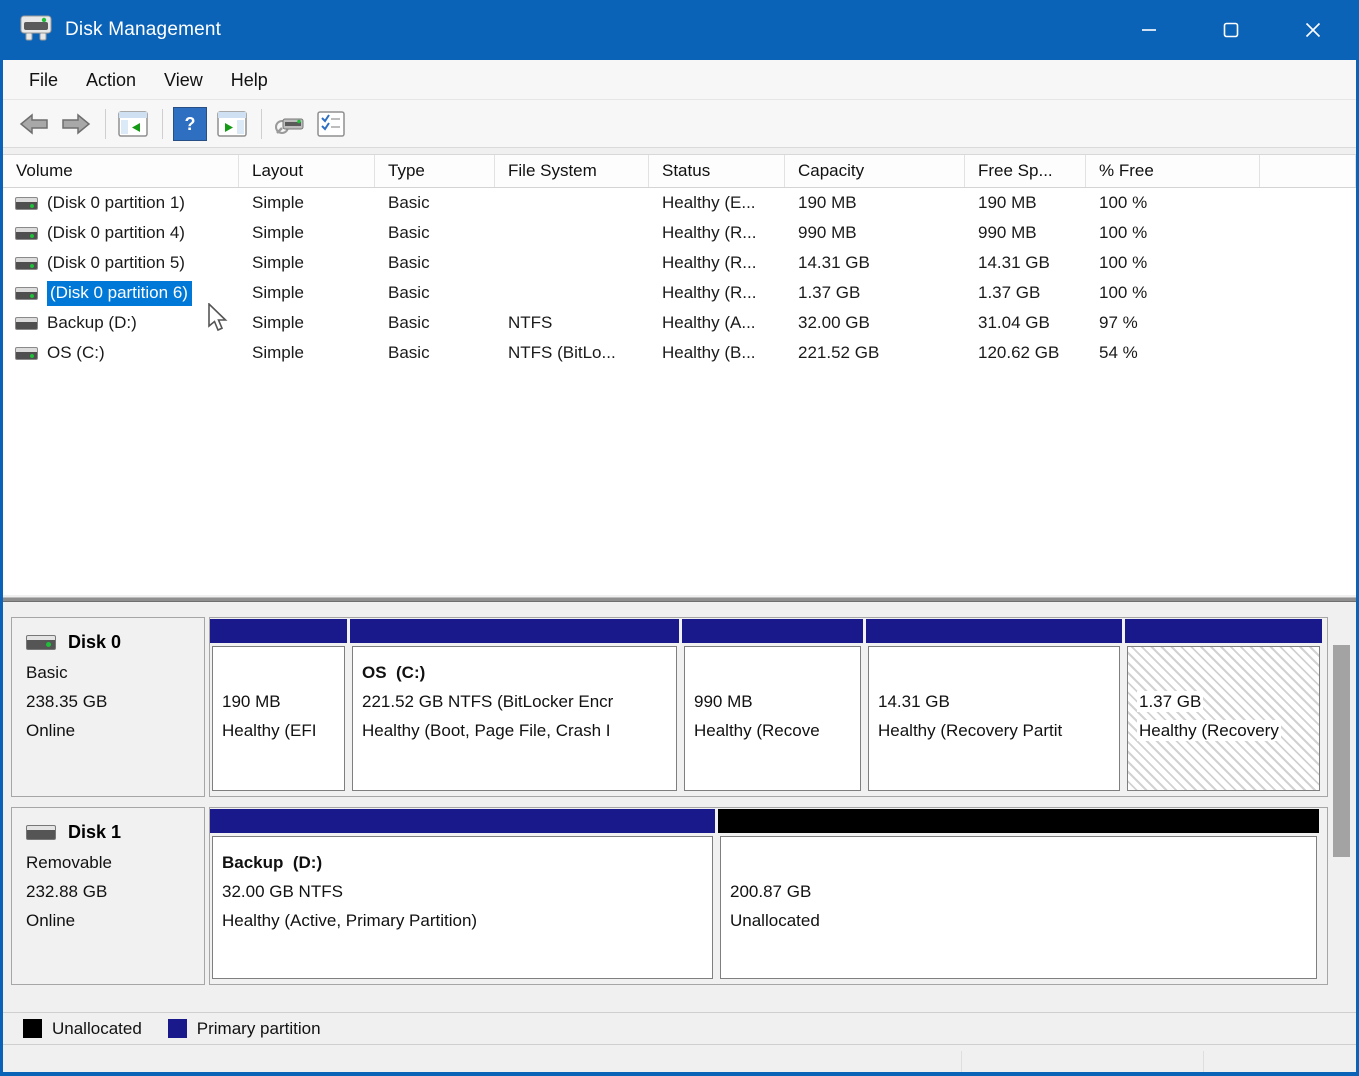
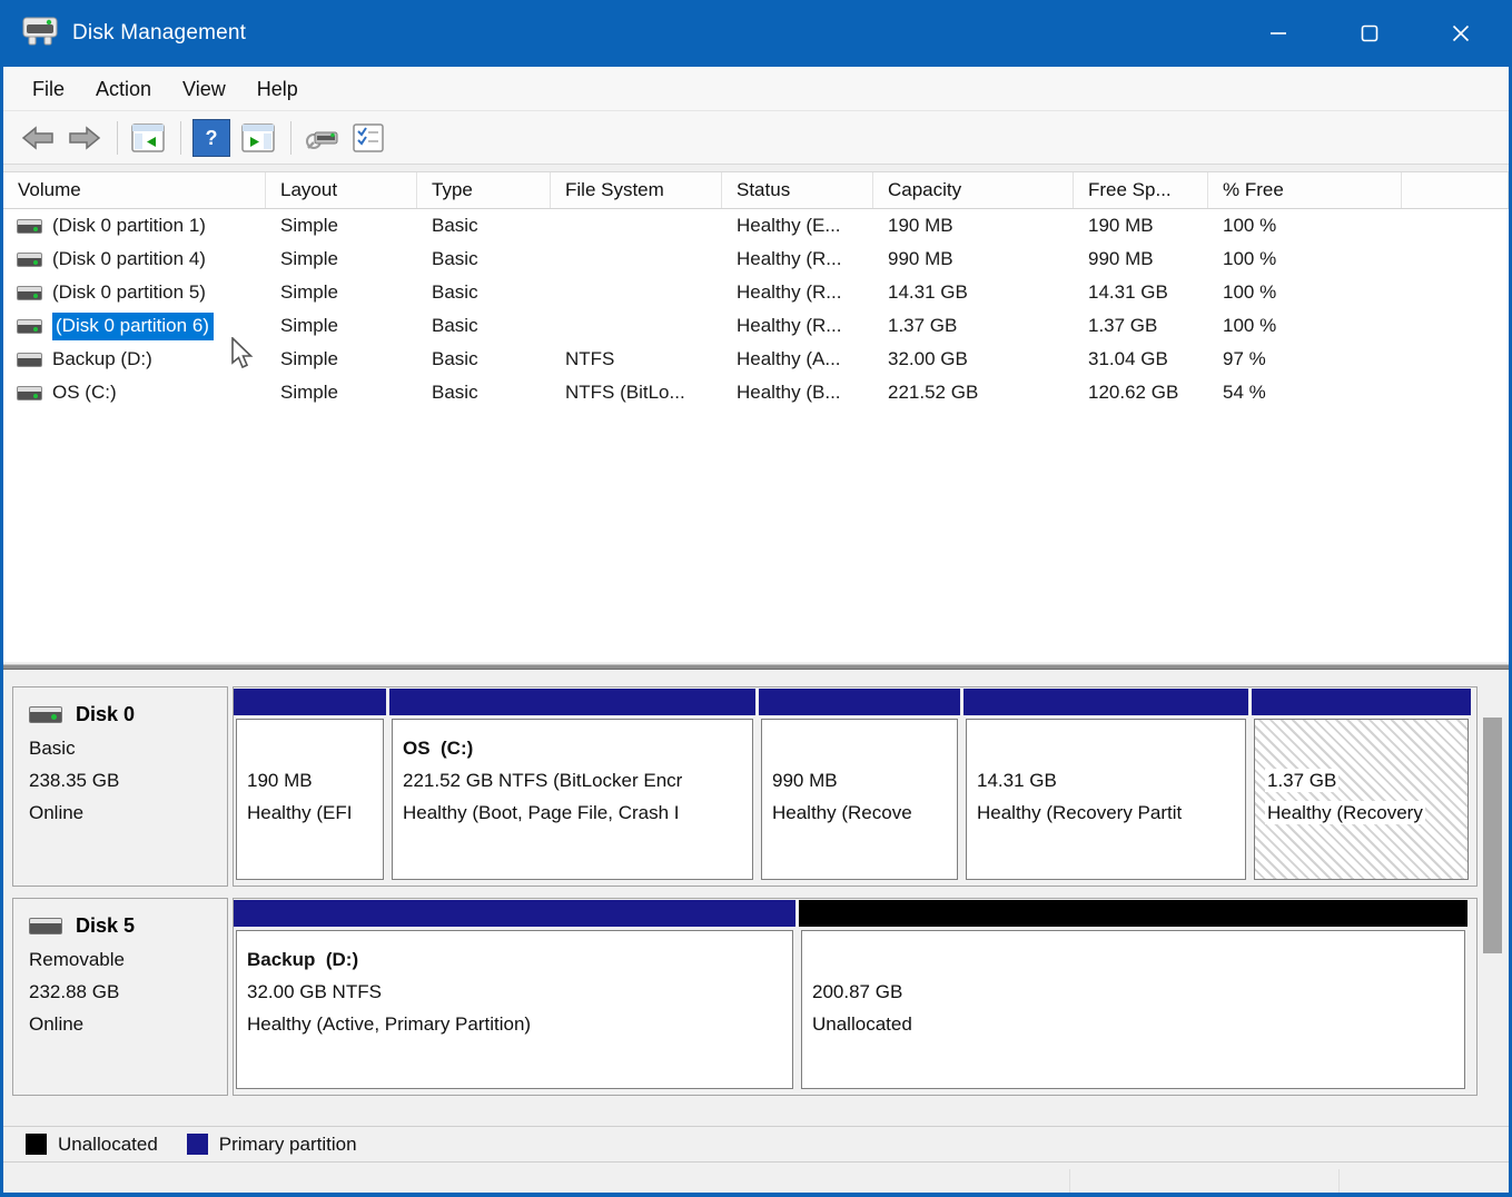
  Disk Management
  File
  Action
  View
  Help
  ?
  Volume
  Layout
  Type
  File System
  Status
  Capacity
  Free Sp...
  % Free
  (Disk 0 partition 1)
  Simple
  Basic
  Healthy (E...
  190 MB
  190 MB
  100 %
  (Disk 0 partition 4)
  Simple
  Basic
  Healthy (R...
  990 MB
  990 MB
  100 %
  (Disk 0 partition 5)
  Simple
  Basic
  Healthy (R...
  14.31 GB
  14.31 GB
  100 %
  (Disk 0 partition 6)
  Simple
  Basic
  Healthy (R...
  1.37 GB
  1.37 GB
  100 %
  Backup (D:)
  Simple
  Basic
  NTFS
  Healthy (A...
  32.00 GB
  31.04 GB
  97 %
  OS (C:)
  Simple
  Basic
  NTFS (BitLo...
  Healthy (B...
  221.52 GB
  120.62 GB
  54 %
  Disk 0
  Basic
  238.35 GB
  Online
  190 MB
  Healthy (EFI
  OS (C:)
  221.52 GB NTFS (BitLocker Encr
  Healthy (Boot, Page File, Crash I
  990 MB
  Healthy (Recove
  14.31 GB
  Healthy (Recovery Partit
  1.37 GB
  Healthy (Recovery
- Disk 1
+ Disk 5
  Removable
  232.88 GB
  Online
  Backup (D:)
  32.00 GB NTFS
  Healthy (Active, Primary Partition)
  200.87 GB
  Unallocated
  Unallocated
  Primary partition
